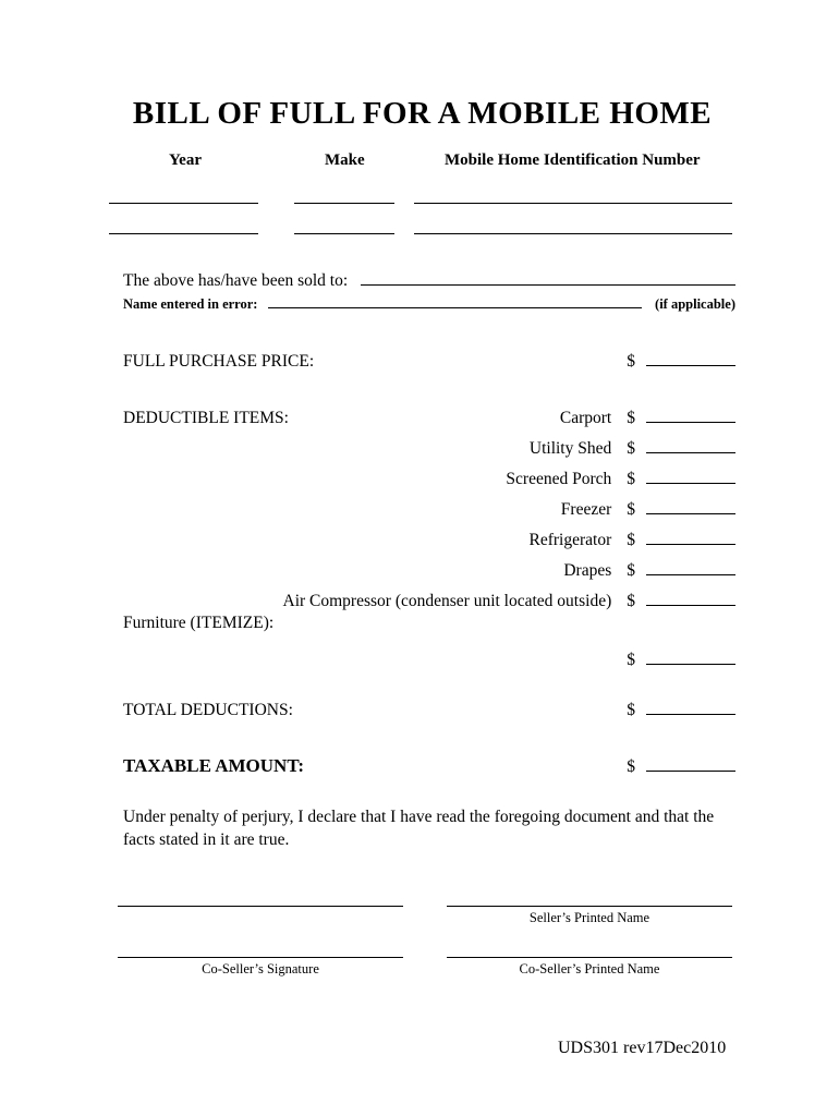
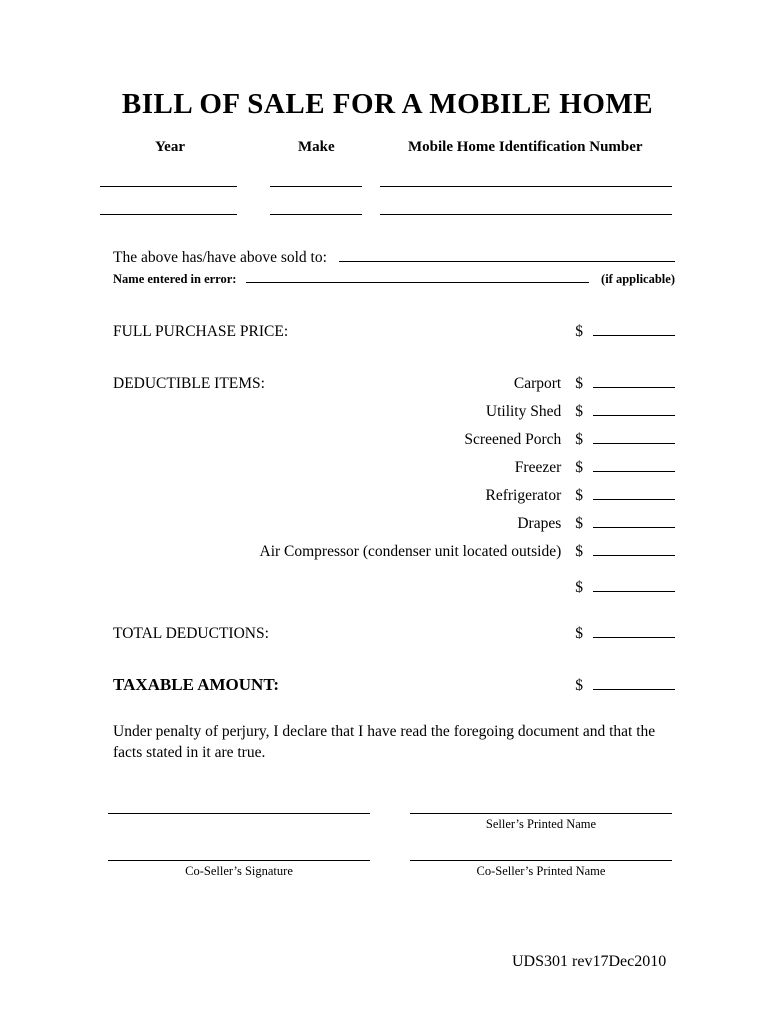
- BILL OF FULL FOR A MOBILE HOME
+ BILL OF SALE FOR A MOBILE HOME
  Year
  Make
  Mobile Home Identification Number
- The above has/have been sold to:
+ The above has/have above sold to:
  Name entered in error:
  (if applicable)
  FULL PURCHASE PRICE:
  $
  DEDUCTIBLE ITEMS:
  Carport
  $
  Utility Shed
  $
  Screened Porch
  $
  Freezer
  $
  Refrigerator
  $
  Drapes
  $
  Air Compressor (condenser unit located outside)
  $
- Furniture (ITEMIZE):
  $
  TOTAL DEDUCTIONS:
  $
  TAXABLE AMOUNT:
  $
  Under penalty of perjury, I declare that I have read the foregoing document and that the facts stated in it are true.
  Seller’s Printed Name
  Co-Seller’s Signature
  Co-Seller’s Printed Name
  UDS301 rev17Dec2010
